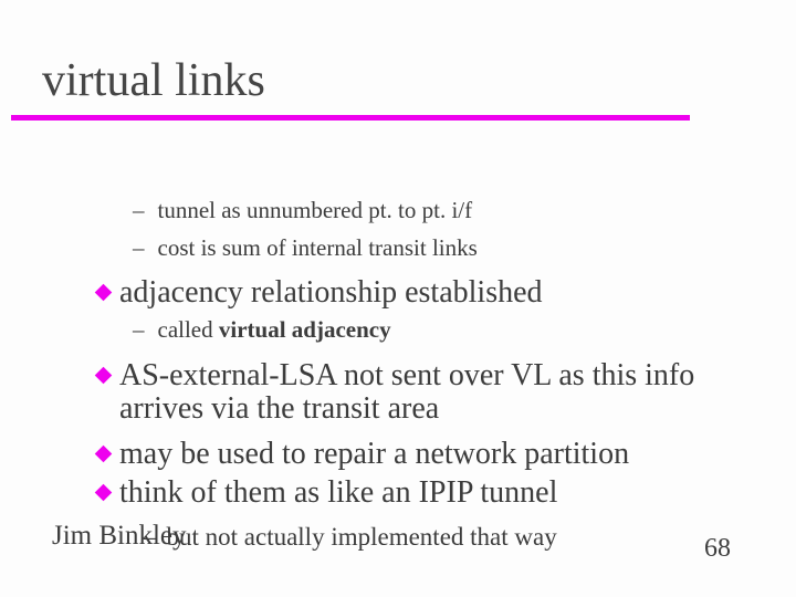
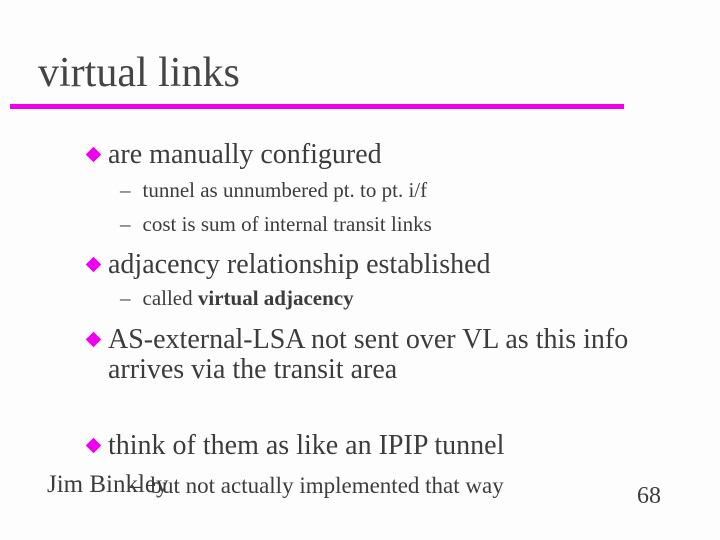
  virtual links
+ are manually configured
  –
  tunnel as unnumbered pt. to pt. i/f
  –
  cost is sum of internal transit links
  adjacency relationship established
  –
  called virtual adjacency
  AS-external-LSA not sent over VL as this info arrives via the transit area
- may be used to repair a network partition
  think of them as like an IPIP tunnel
  Jim Binkley
  –
  but not actually implemented that way
  68
